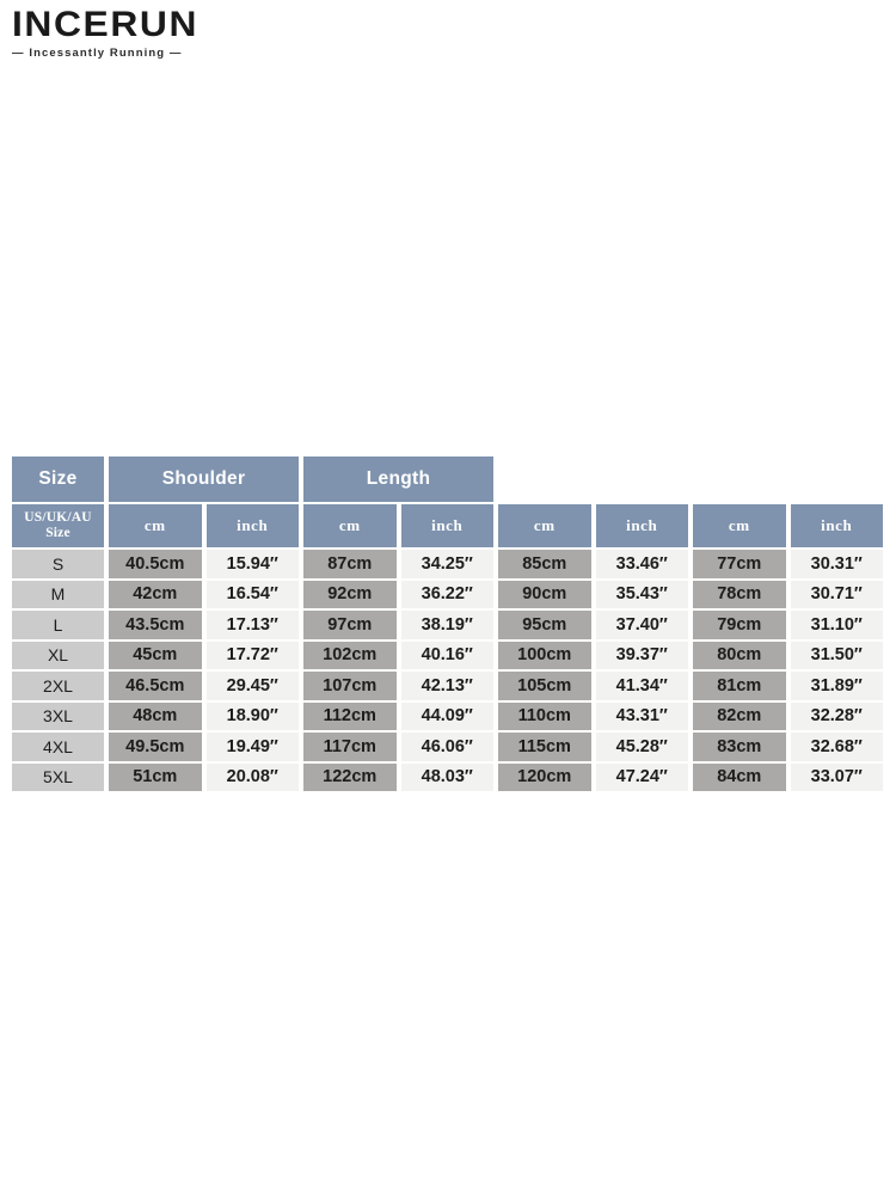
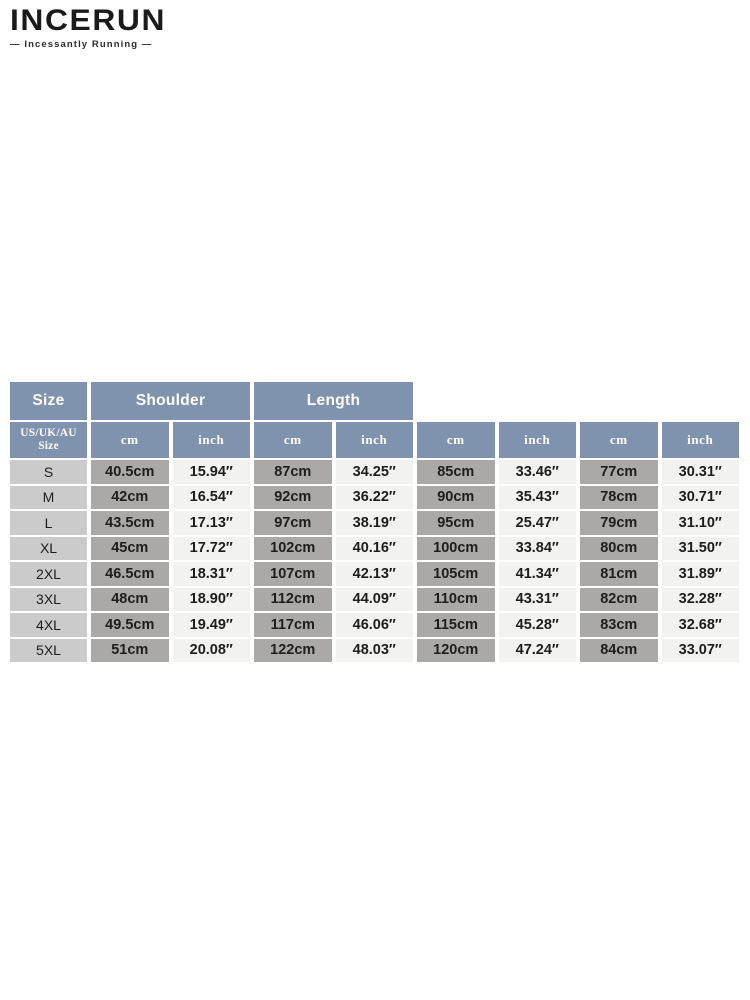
  INCERUN
  — Incessantly Running —
  Size
  Shoulder
  Length
  US/UK/AU
  Size
  cm
  inch
  cm
  inch
  cm
  inch
  cm
  inch
  S
  40.5cm
  15.94″
  87cm
  34.25″
  85cm
  33.46″
  77cm
  30.31″
  M
  42cm
  16.54″
  92cm
  36.22″
  90cm
  35.43″
  78cm
  30.71″
  L
  43.5cm
  17.13″
  97cm
  38.19″
  95cm
- 37.40″
+ 25.47″
  79cm
  31.10″
  XL
  45cm
  17.72″
  102cm
  40.16″
  100cm
- 39.37″
+ 33.84″
  80cm
  31.50″
  2XL
  46.5cm
- 29.45″
+ 18.31″
  107cm
  42.13″
  105cm
  41.34″
  81cm
  31.89″
  3XL
  48cm
  18.90″
  112cm
  44.09″
  110cm
  43.31″
  82cm
  32.28″
  4XL
  49.5cm
  19.49″
  117cm
  46.06″
  115cm
  45.28″
  83cm
  32.68″
  5XL
  51cm
  20.08″
  122cm
  48.03″
  120cm
  47.24″
  84cm
  33.07″
